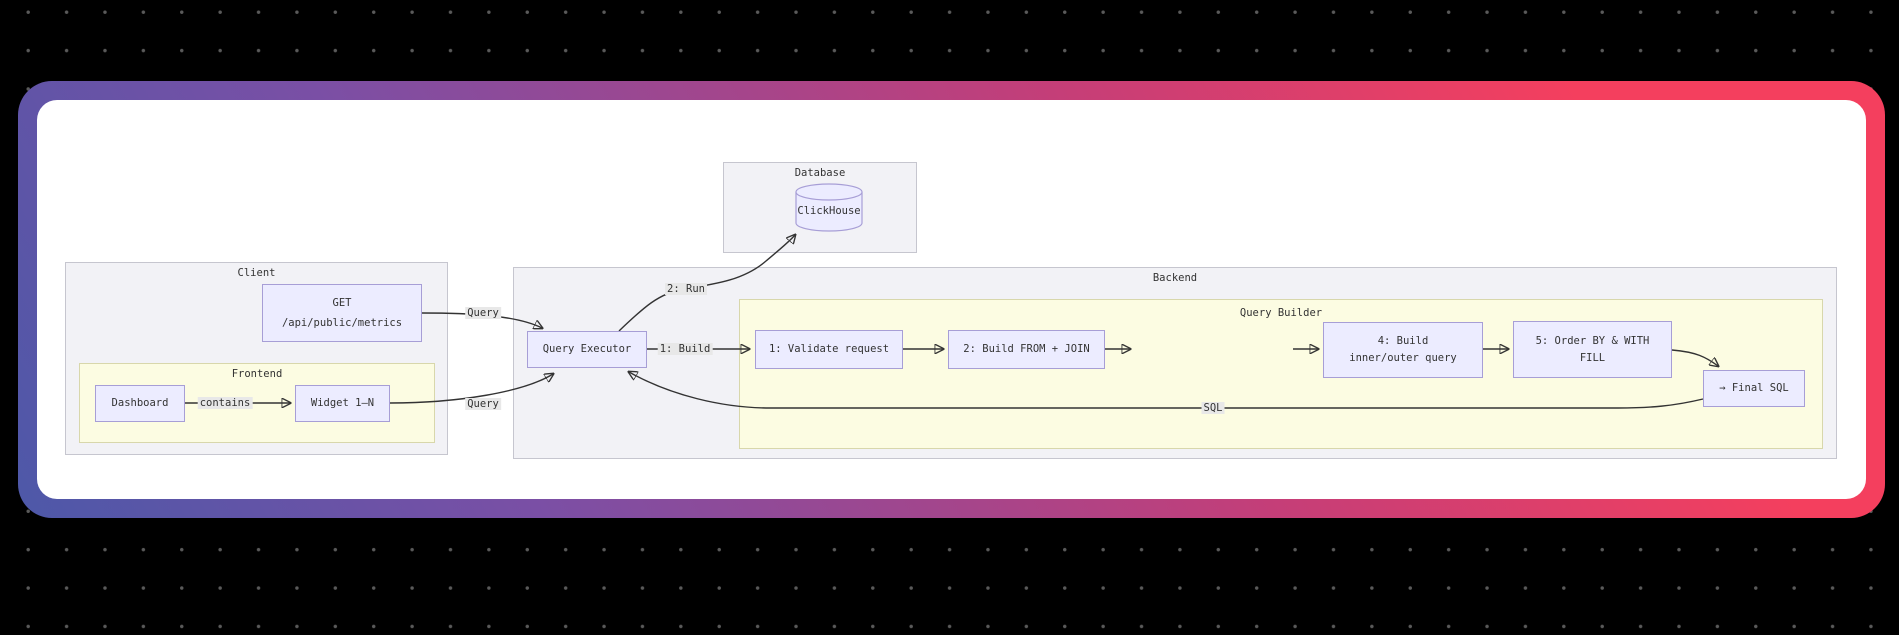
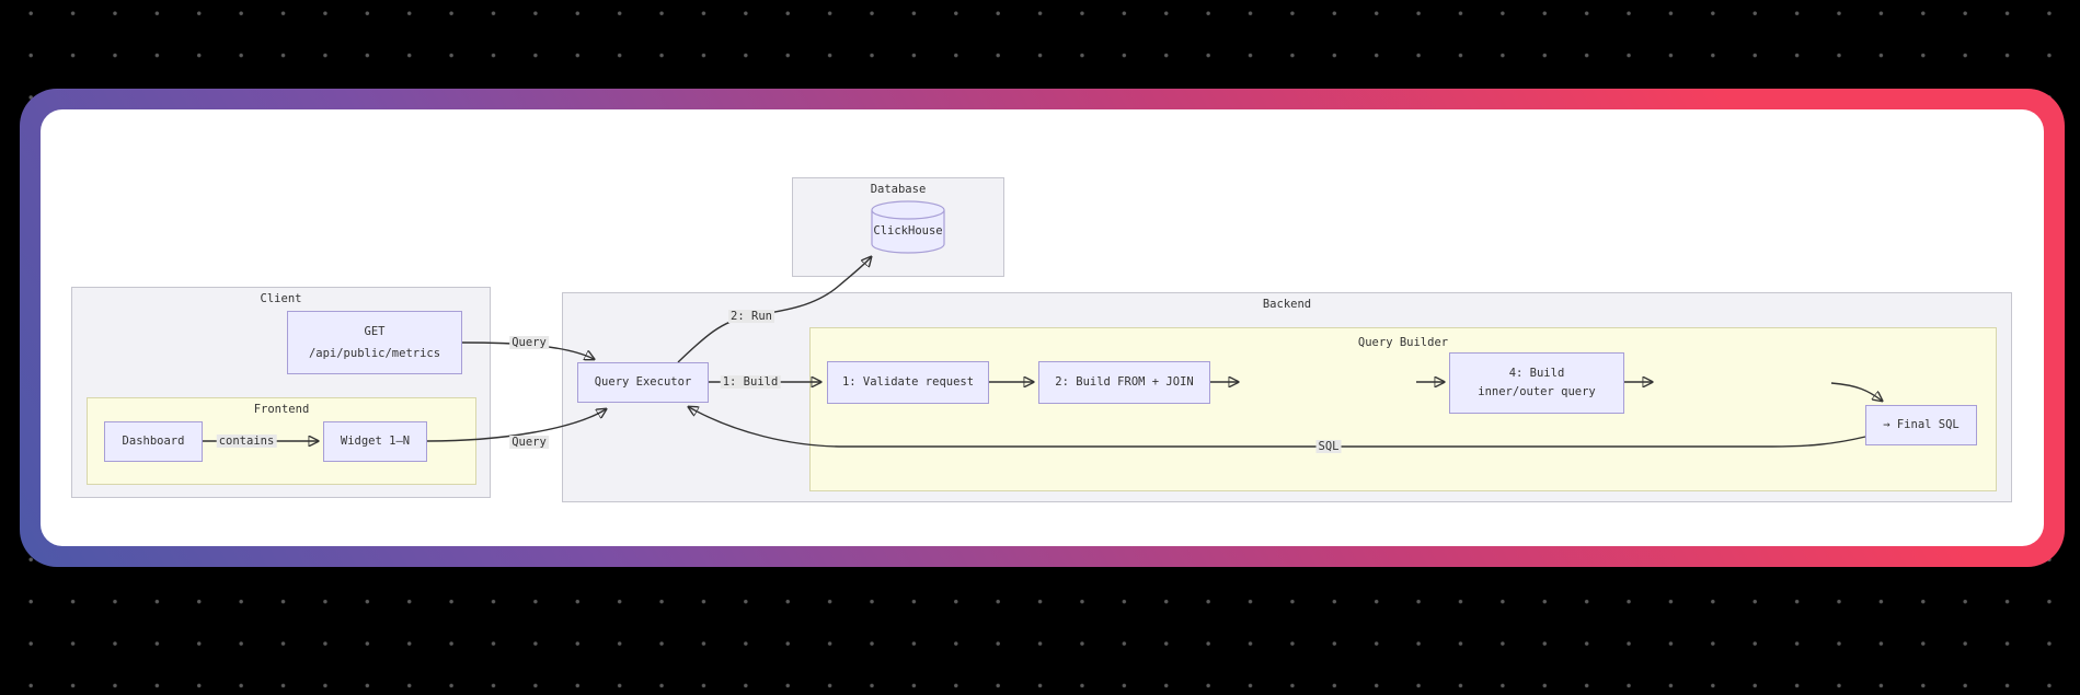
  Database
  Client
  Frontend
  Backend
  Query Builder
  ClickHouse
  GET
  /api/public/metrics
  Dashboard
  Widget 1–N
  Query Executor
  1: Validate request
  2: Build FROM + JOIN
  4: Build
  inner/outer query
- 5: Order BY & WITH
- FILL
  → Final SQL
  Query
  Query
  contains
  1: Build
  2: Run
  SQL
